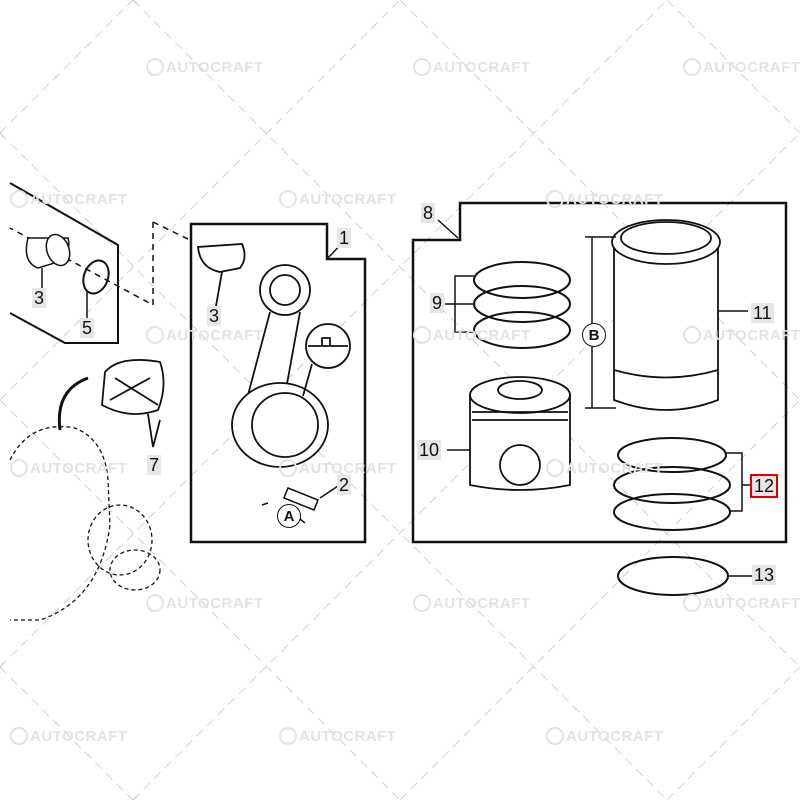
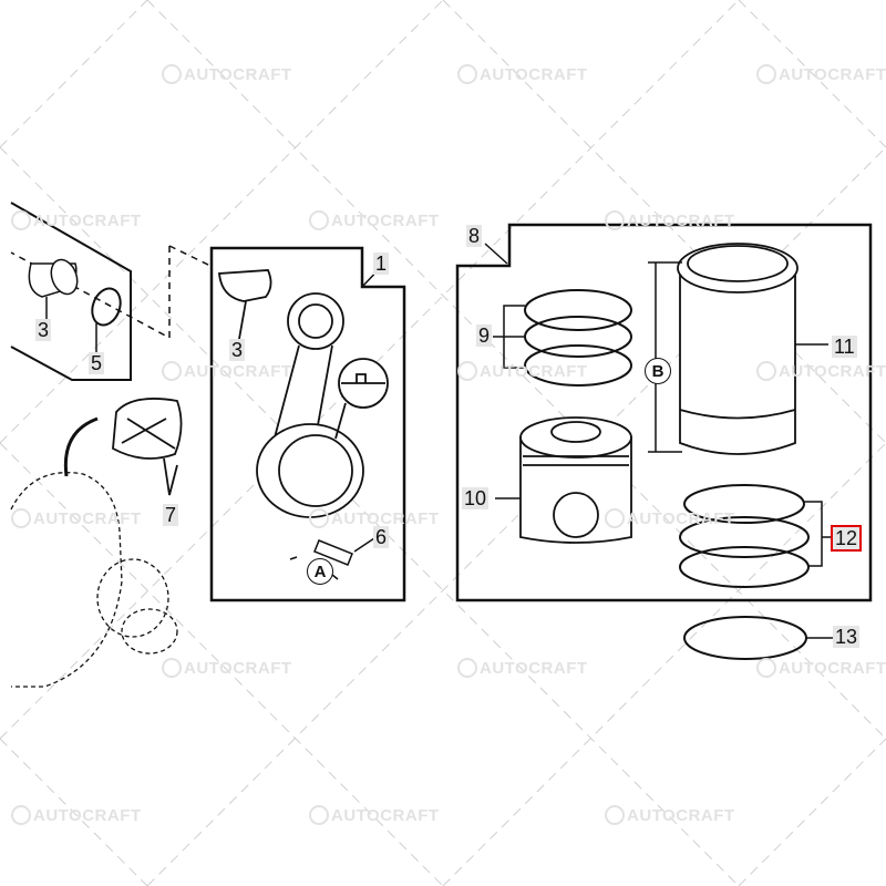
  AUTOCRAFT
  AUTOCRAFT
  AUTOCRAFT
  AUTOCRAFT
  AUTOCRAFT
  AUTOCRAFT
  AUTOCRAFT
  AUTOCRAFT
  AUTOCRAFT
  AUTOCRAFT
  AUTOCRAFT
  AUTOCRAFT
  AUTOCRAFT
  AUTOCRAFT
  AUTOCRAFT
  AUTOCRAFT
  AUTOCRAFT
  AUTOCRAFT
  1
- 2
+ 6
  3
  3
  5
  7
  8
  9
  10
  11
  12
  13
  A
  B
